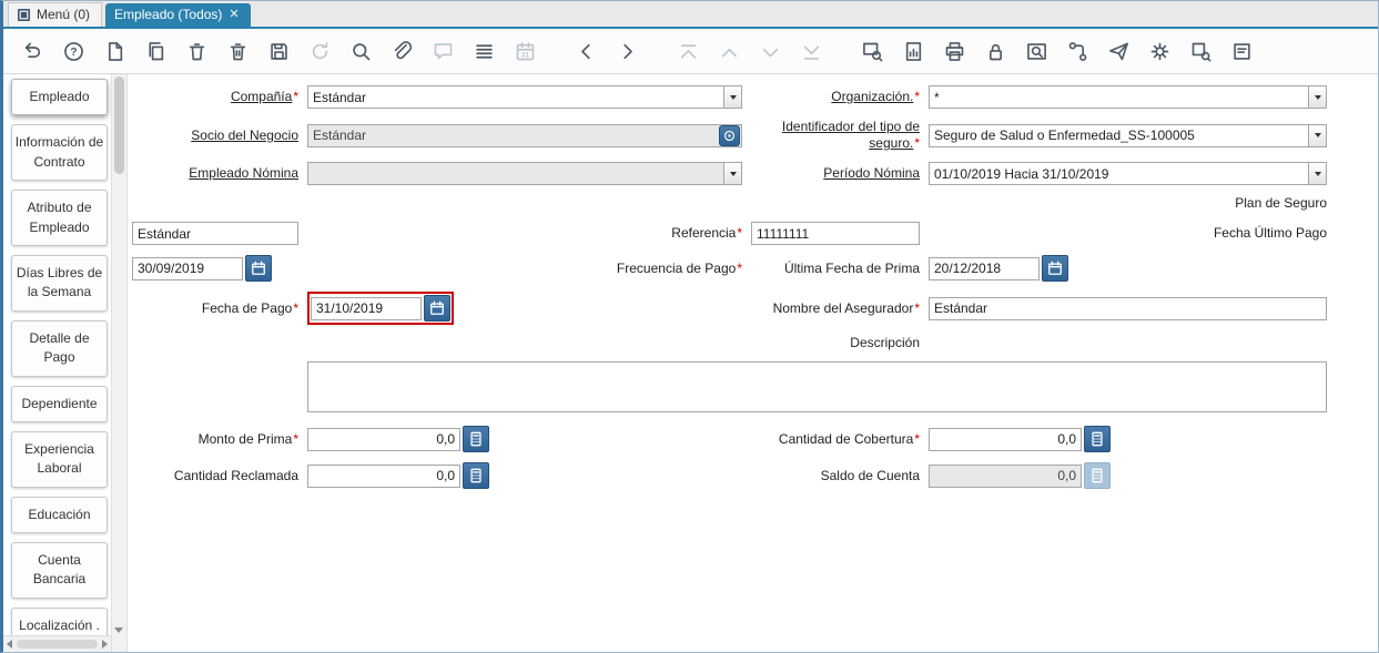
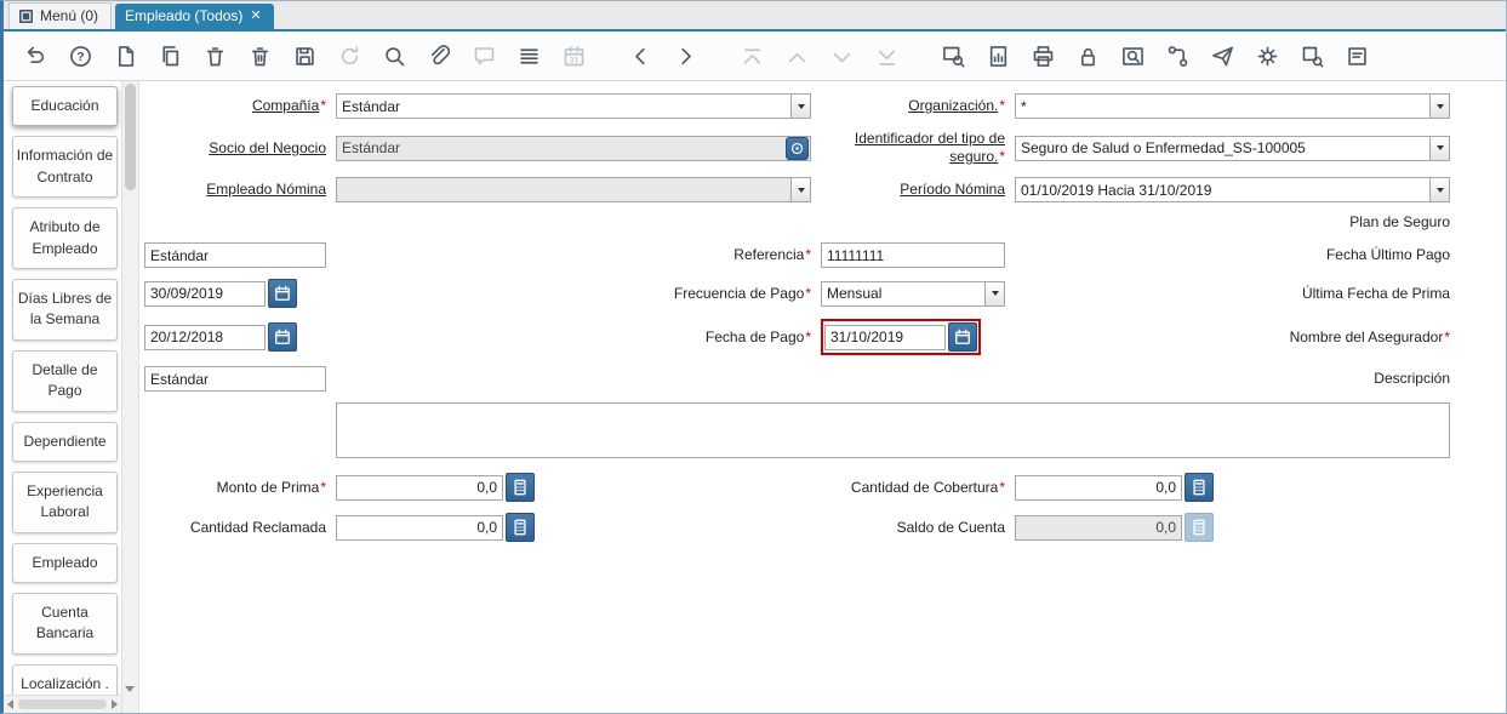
  Menú (0)
  Empleado (Todos)
  ✕
  ?
- Empleado
+ Educación
  Información de Contrato
  Atributo de Empleado
  Días Libres de la Semana
  Detalle de Pago
  Dependiente
  Experiencia Laboral
- Educación
+ Empleado
  Cuenta Bancaria
  Localización .
  Compañía*
  Estándar
  Organización.*
  *
  Socio del Negocio
  Estándar
  Identificador del tipo de seguro.*
  Seguro de Salud o Enfermedad_SS-100005
  Empleado Nómina
  Período Nómina
  01/10/2019 Hacia 31/10/2019
  Plan de Seguro
  Estándar
  Referencia*
  11111111
  Fecha Último Pago
  30/09/2019
  Frecuencia de Pago*
+ Mensual
  Última Fecha de Prima
  20/12/2018
  Fecha de Pago*
  31/10/2019
  Nombre del Asegurador*
  Estándar
  Descripción
  Monto de Prima*
  0,0
  Cantidad de Cobertura*
  0,0
  Cantidad Reclamada
  0,0
  Saldo de Cuenta
  0,0
